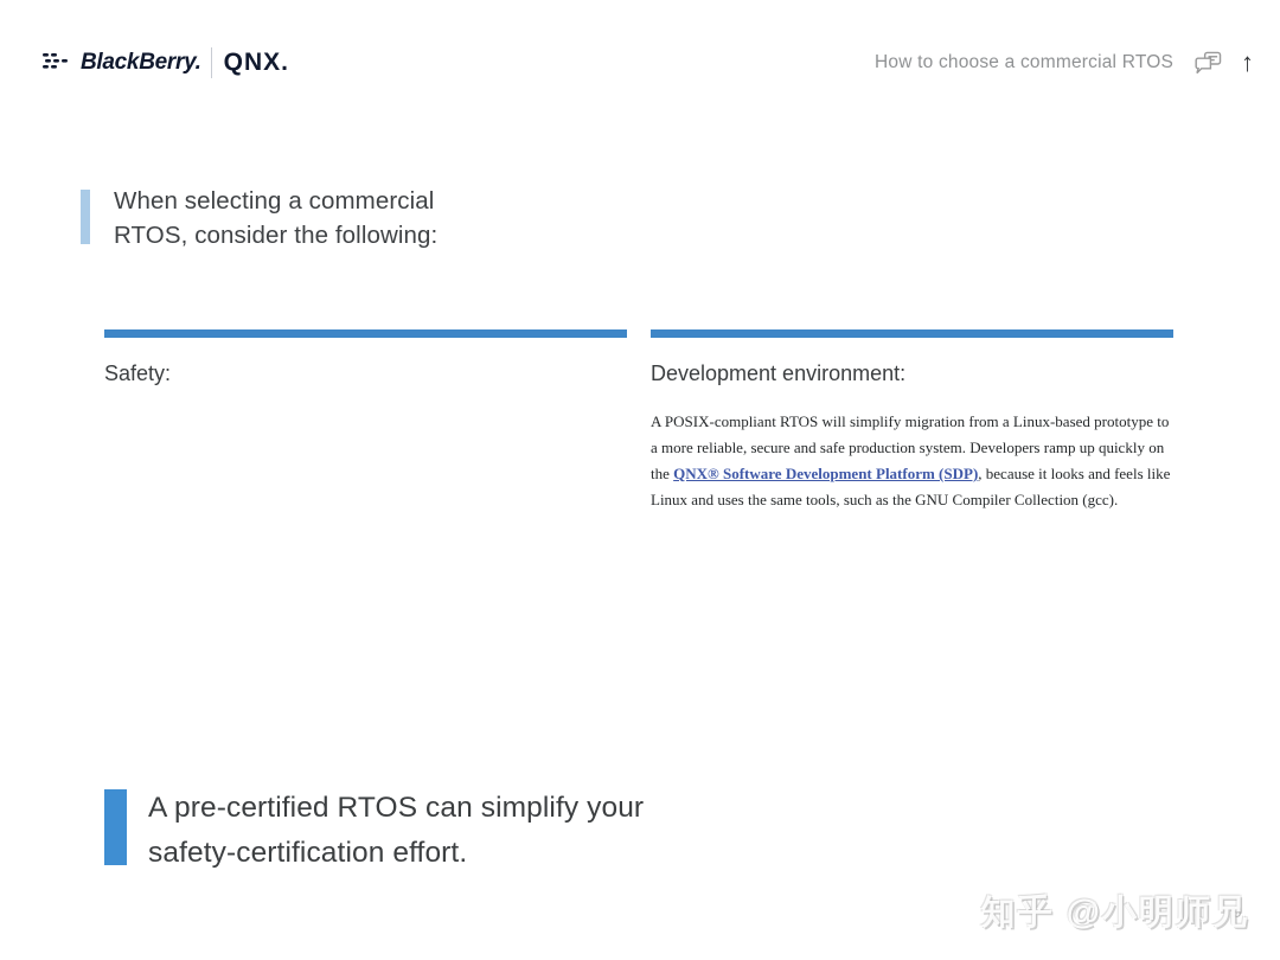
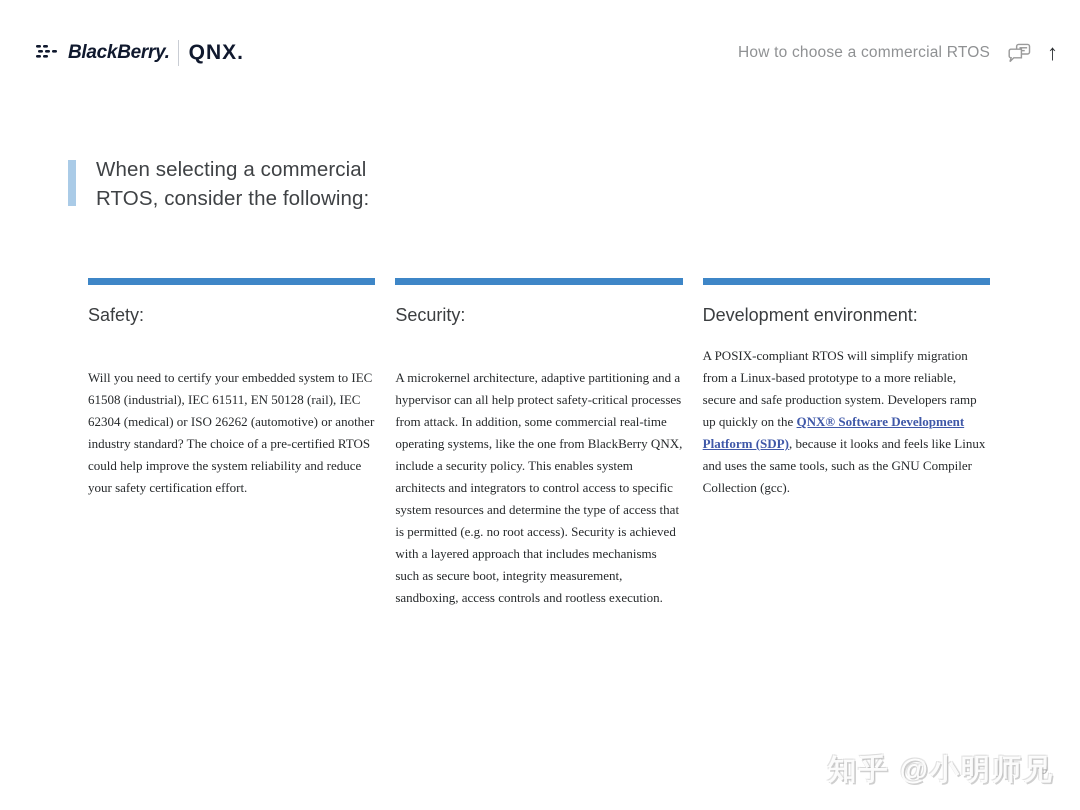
  BlackBerry.
  QNX.
  How to choose a commercial RTOS
  ↑
  When selecting a commercial RTOS, consider the following:
  Safety:
+ Will you need to certify your embedded system to IEC 61508 (industrial), IEC 61511, EN 50128 (rail), IEC 62304 (medical) or ISO 26262 (automotive) or another industry standard? The choice of a pre-certified RTOS could help improve the system reliability and reduce your safety certification effort.
+ Security:
+ A microkernel architecture, adaptive partitioning and a hypervisor can all help protect safety-critical processes from attack. In addition, some commercial real-time operating systems, like the one from BlackBerry QNX, include a security policy. This enables system architects and integrators to control access to specific system resources and determine the type of access that is permitted (e.g. no root access). Security is achieved with a layered approach that includes mechanisms such as secure boot, integrity measurement, sandboxing, access controls and rootless execution.
  Development environment:
  A POSIX-compliant RTOS will simplify migration from a Linux-based prototype to a more reliable, secure and safe production system. Developers ramp up quickly on the QNX® Software Development Platform (SDP), because it looks and feels like Linux and uses the same tools, such as the GNU Compiler Collection (gcc).
- A pre-certified RTOS can simplify your safety-certification effort.
  9
  知乎 @小明师兄
